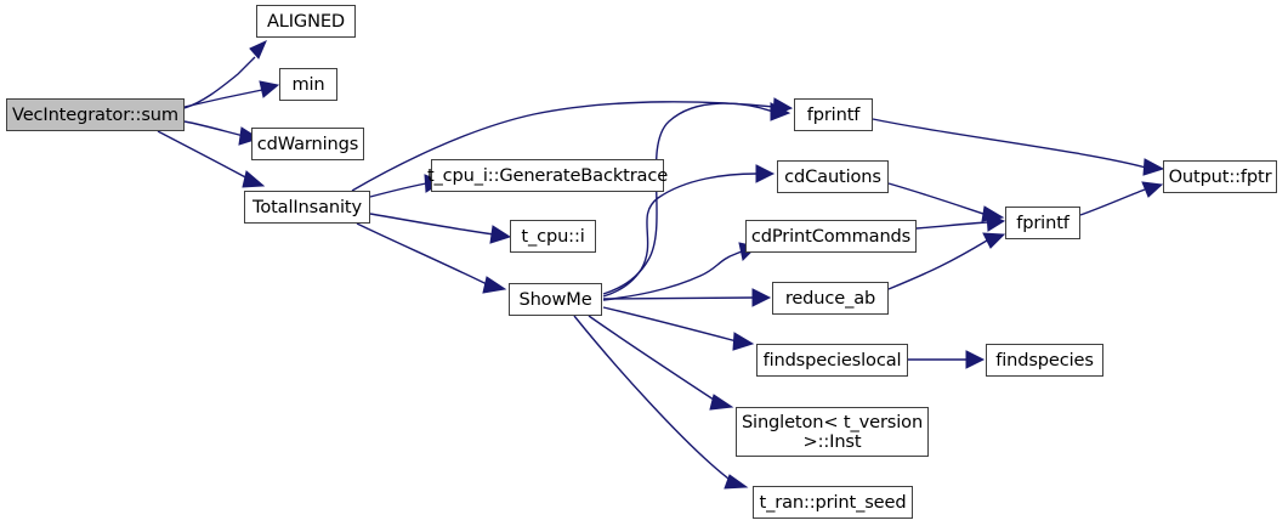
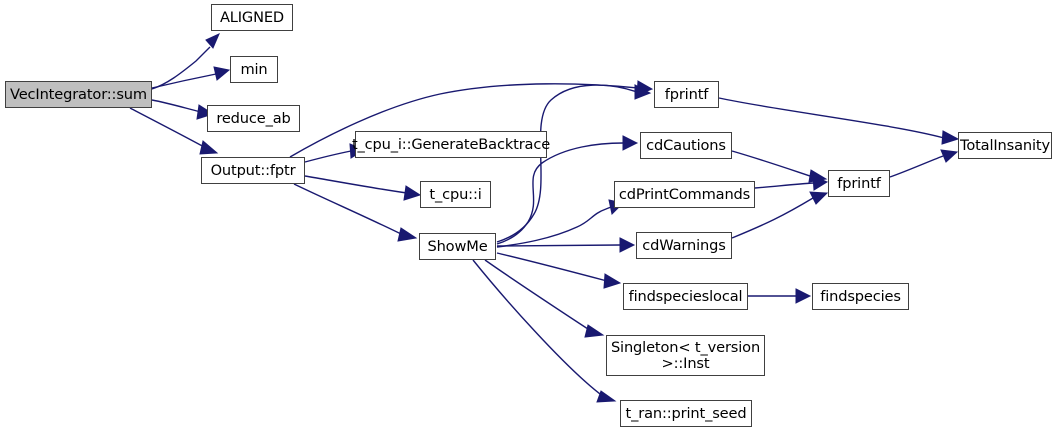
  VecIntegrator::sum
  ALIGNED
  min
- cdWarnings
+ reduce_ab
- TotalInsanity
+ Output::fptr
  t_cpu_i::GenerateBacktrace
  t_cpu::i
  ShowMe
  fprintf
  cdCautions
  cdPrintCommands
- reduce_ab
+ cdWarnings
  findspecieslocal
  Singleton< t_version
  >::Inst
  t_ran::print_seed
  fprintf
- Output::fptr
+ TotalInsanity
  findspecies
